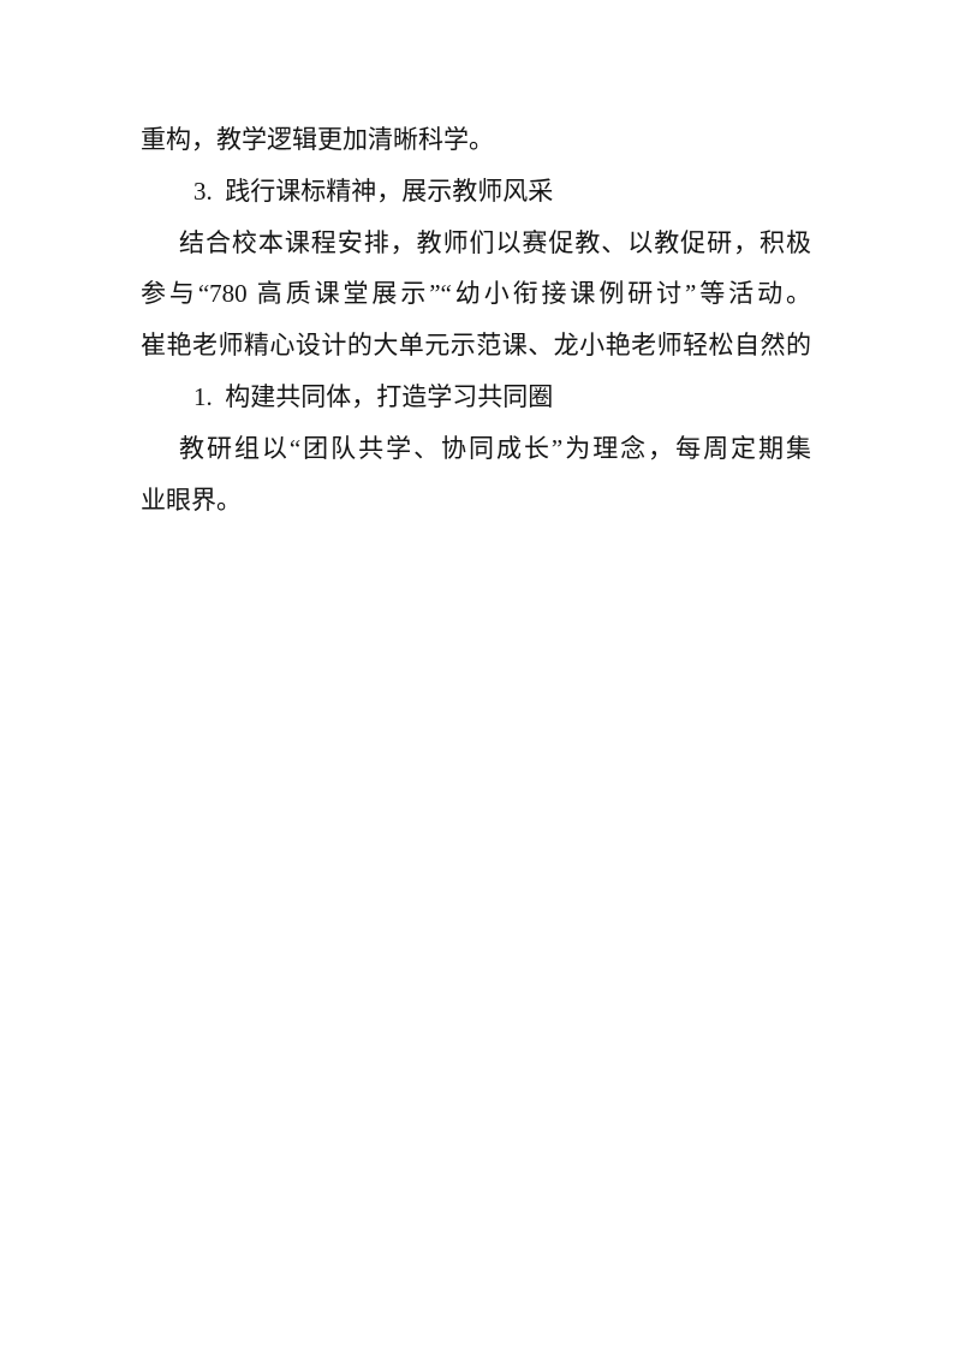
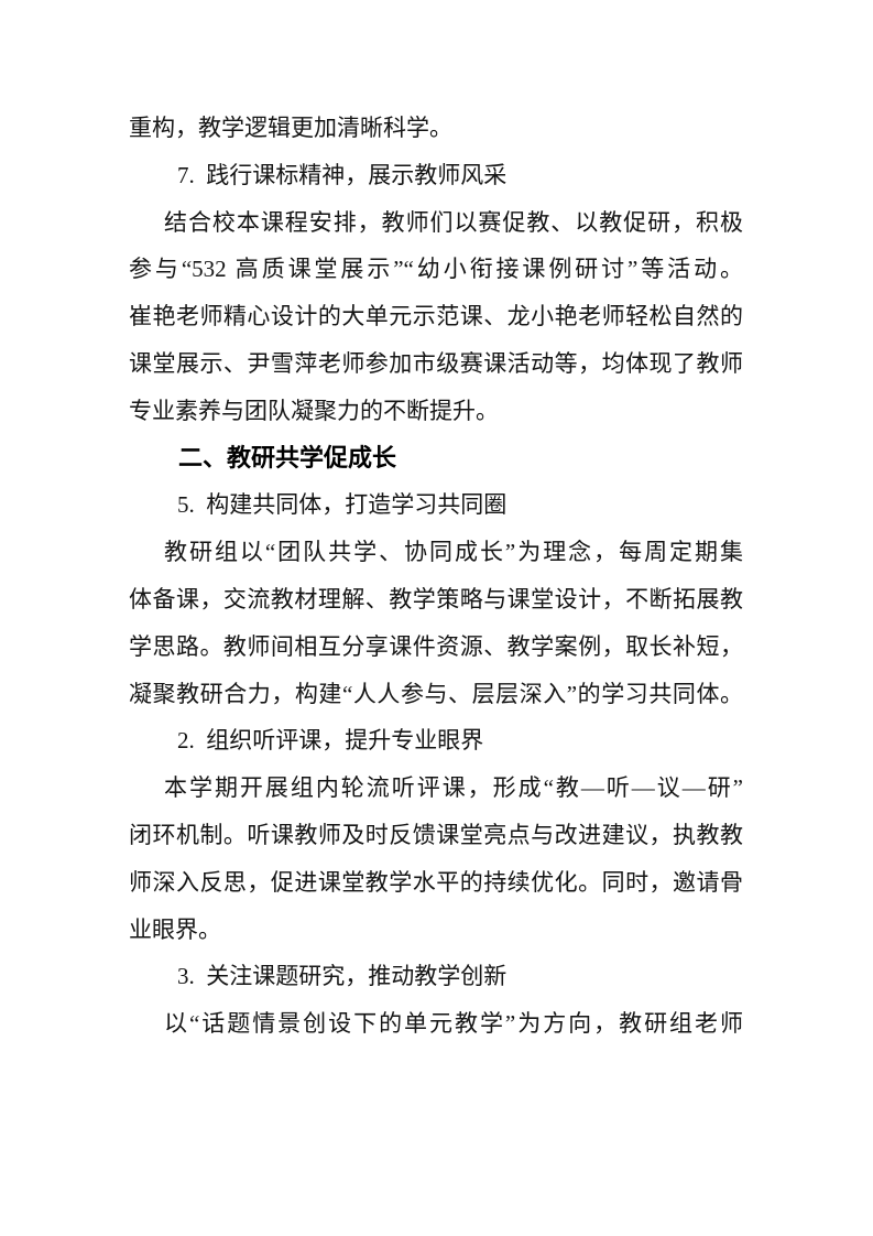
  重构，教学逻辑更加清晰科学。
- 3. 践行课标精神，展示教师风采
+ 7. 践行课标精神，展示教师风采
  结合校本课程安排，教师们以赛促教、以教促研，积极
- 参与“780 高质课堂展示”“幼小衔接课例研讨”等活动。
+ 参与“532 高质课堂展示”“幼小衔接课例研讨”等活动。
  崔艳老师精心设计的大单元示范课、龙小艳老师轻松自然的
+ 课堂展示、尹雪萍老师参加市级赛课活动等，均体现了教师
+ 专业素养与团队凝聚力的不断提升。
+ 二、教研共学促成长
- 1. 构建共同体，打造学习共同圈
+ 5. 构建共同体，打造学习共同圈
  教研组以“团队共学、协同成长”为理念，每周定期集
+ 体备课，交流教材理解、教学策略与课堂设计，不断拓展教
+ 学思路。教师间相互分享课件资源、教学案例，取长补短，
+ 凝聚教研合力，构建“人人参与、层层深入”的学习共同体。
+ 2. 组织听评课，提升专业眼界
+ 本学期开展组内轮流听评课，形成“教—听—议—研”
+ 闭环机制。听课教师及时反馈课堂亮点与改进建议，执教教
+ 师深入反思，促进课堂教学水平的持续优化。同时，邀请骨
  业眼界。
+ 3. 关注课题研究，推动教学创新
+ 以“话题情景创设下的单元教学”为方向，教研组老师
